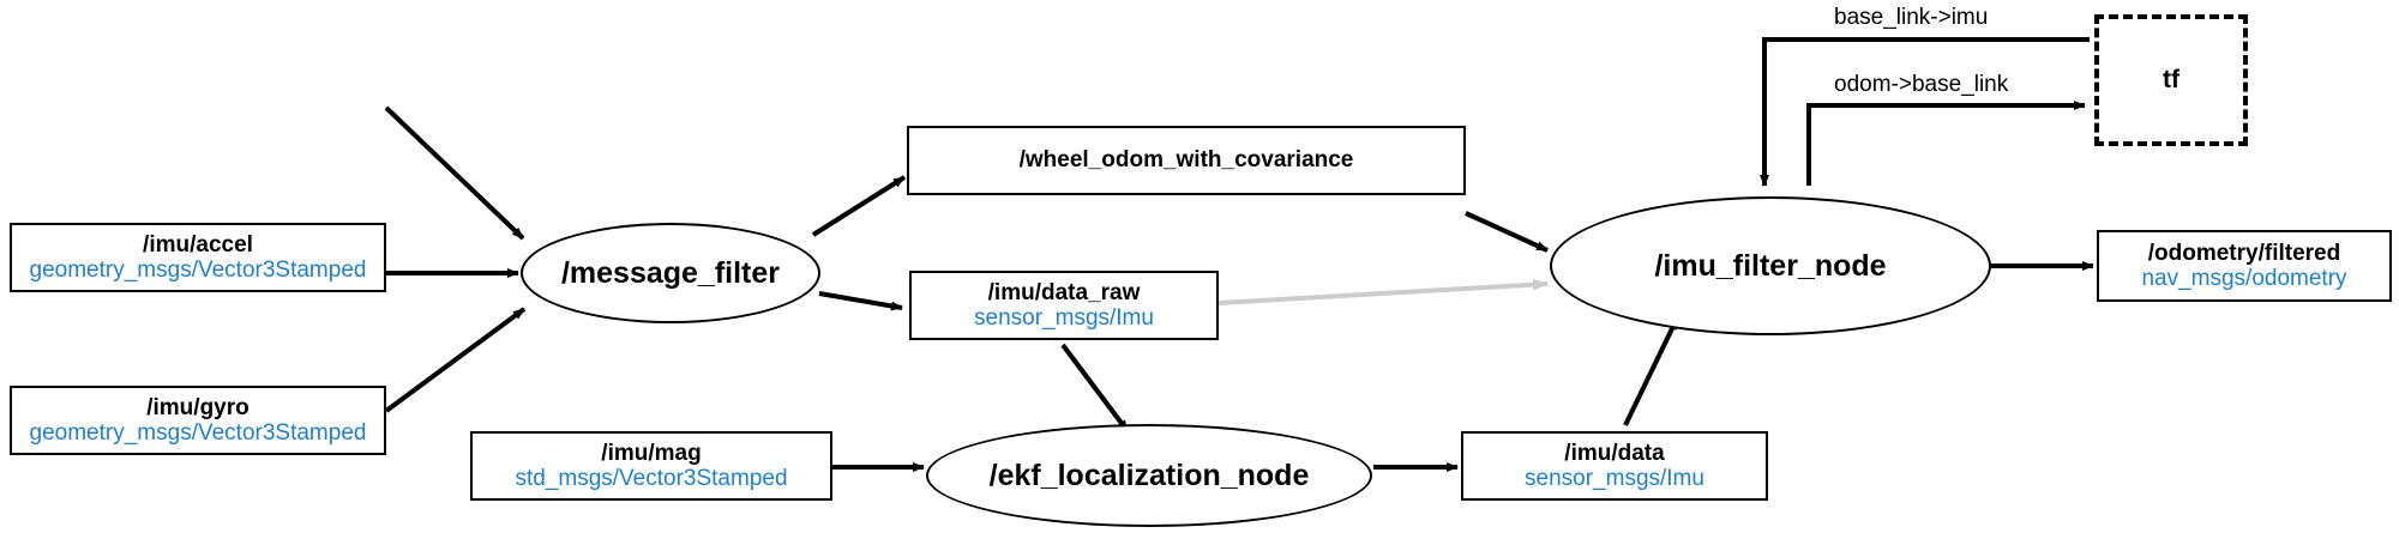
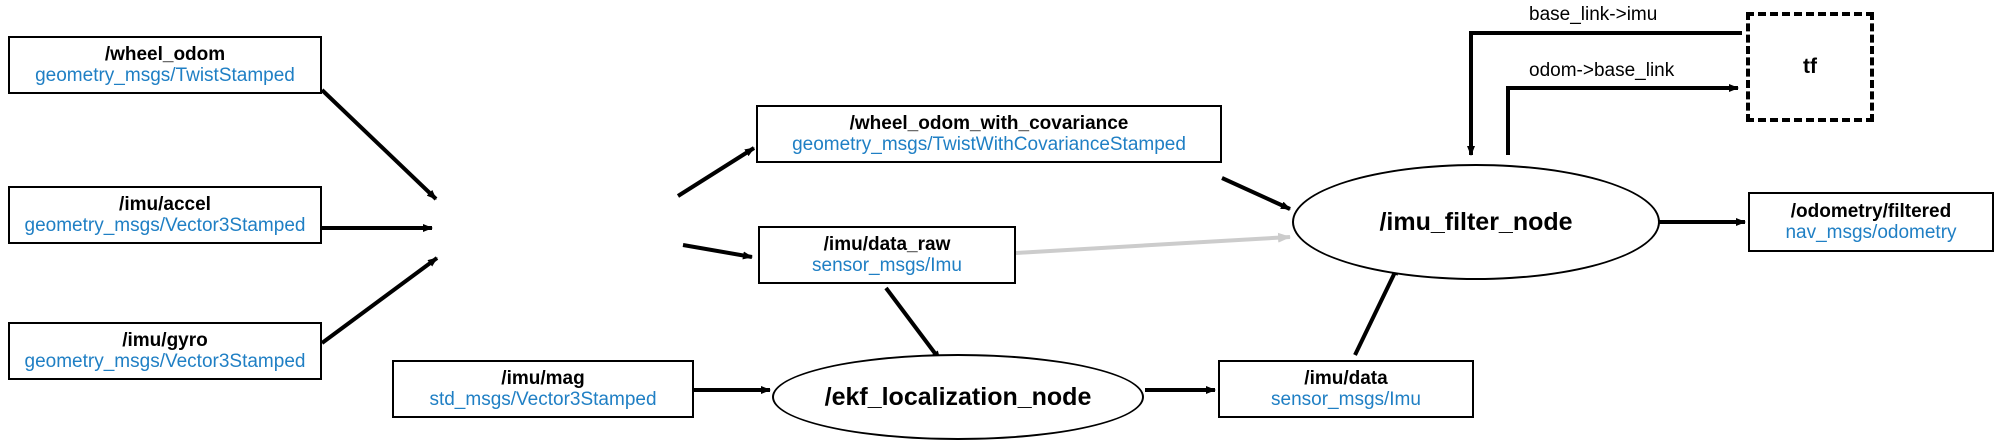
+ /wheel_odom
+ geometry_msgs/TwistStamped
  /imu/accel
  geometry_msgs/Vector3Stamped
  /imu/gyro
  geometry_msgs/Vector3Stamped
- /message_filter
  /wheel_odom_with_covariance
+ geometry_msgs/TwistWithCovarianceStamped
  /imu/data_raw
  sensor_msgs/Imu
  /imu/mag
  std_msgs/Vector3Stamped
  /ekf_localization_node
  /imu/data
  sensor_msgs/Imu
  /imu_filter_node
  tf
  /odometry/filtered
  nav_msgs/odometry
  base_link->imu
  odom->base_link
